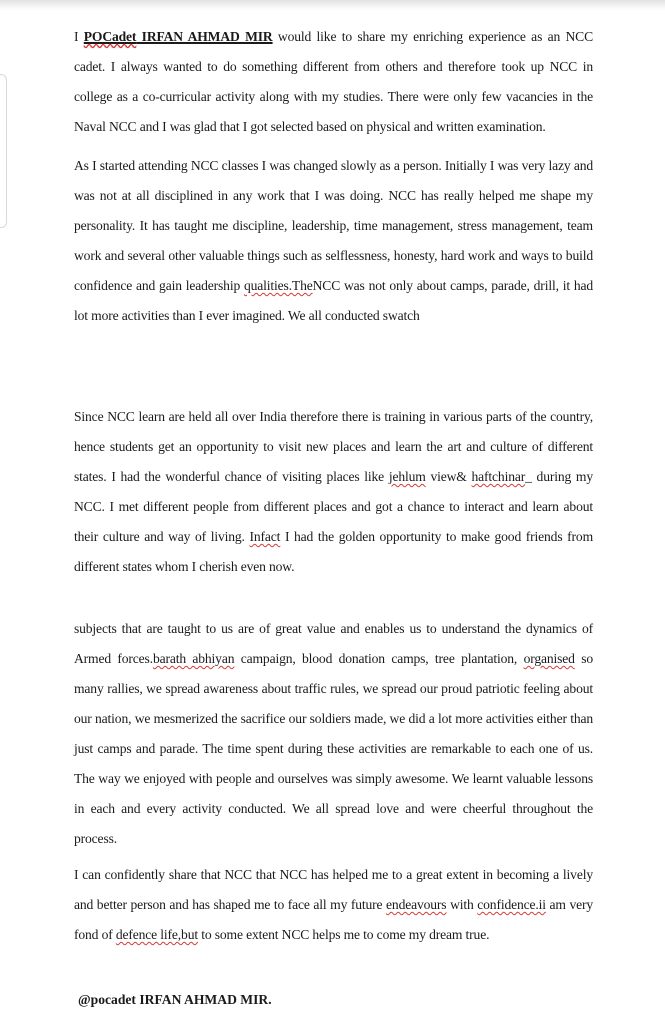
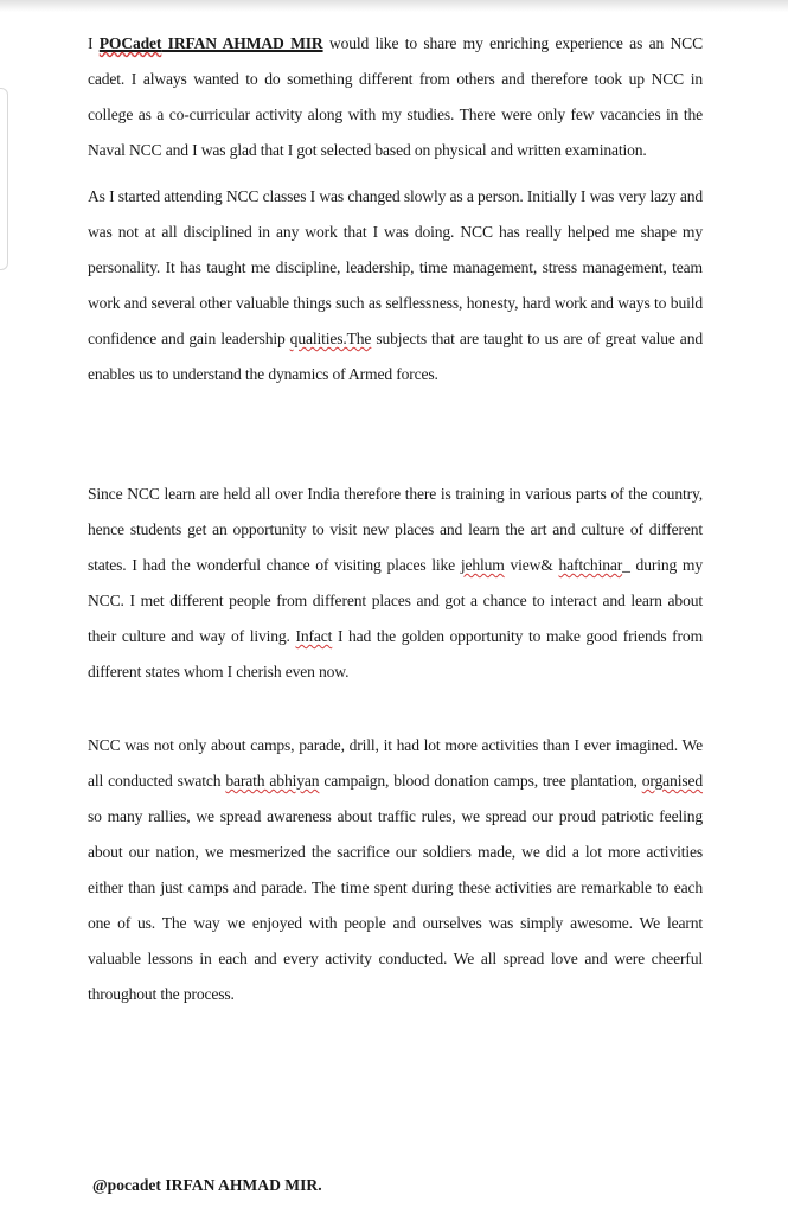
  I POCadet IRFAN AHMAD MIR would like to share my enriching experience as an NCC cadet. I always wanted to do something different from others and therefore took up NCC in college as a co-curricular activity along with my studies. There were only few vacancies in the Naval NCC and I was glad that I got selected based on physical and written examination.
- As I started attending NCC classes I was changed slowly as a person. Initially I was very lazy and was not at all disciplined in any work that I was doing. NCC has really helped me shape my personality. It has taught me discipline, leadership, time management, stress management, team work and several other valuable things such as selflessness, honesty, hard work and ways to build confidence and gain leadership qualities.TheNCC was not only about camps, parade, drill, it had lot more activities than I ever imagined. We all conducted swatch
+ As I started attending NCC classes I was changed slowly as a person. Initially I was very lazy and was not at all disciplined in any work that I was doing. NCC has really helped me shape my personality. It has taught me discipline, leadership, time management, stress management, team work and several other valuable things such as selflessness, honesty, hard work and ways to build confidence and gain leadership qualities.The subjects that are taught to us are of great value and enables us to understand the dynamics of Armed forces.
  Since NCC learn are held all over India therefore there is training in various parts of the country, hence students get an opportunity to visit new places and learn the art and culture of different states. I had the wonderful chance of visiting places like jehlum view& haftchinar_ during my NCC. I met different people from different places and got a chance to interact and learn about their culture and way of living. Infact I had the golden opportunity to make good friends from different states whom I cherish even now.
- subjects that are taught to us are of great value and enables us to understand the dynamics of Armed forces.barath abhiyan campaign, blood donation camps, tree plantation, organised so many rallies, we spread awareness about traffic rules, we spread our proud patriotic feeling about our nation, we mesmerized the sacrifice our soldiers made, we did a lot more activities either than just camps and parade. The time spent during these activities are remarkable to each one of us. The way we enjoyed with people and ourselves was simply awesome. We learnt valuable lessons in each and every activity conducted. We all spread love and were cheerful throughout the process.
+ NCC was not only about camps, parade, drill, it had lot more activities than I ever imagined. We all conducted swatch barath abhiyan campaign, blood donation camps, tree plantation, organised so many rallies, we spread awareness about traffic rules, we spread our proud patriotic feeling about our nation, we mesmerized the sacrifice our soldiers made, we did a lot more activities either than just camps and parade. The time spent during these activities are remarkable to each one of us. The way we enjoyed with people and ourselves was simply awesome. We learnt valuable lessons in each and every activity conducted. We all spread love and were cheerful throughout the process.
- I can confidently share that NCC that NCC has helped me to a great extent in becoming a lively and better person and has shaped me to face all my future endeavours with confidence.ii am very fond of defence life,but to some extent NCC helps me to come my dream true.
  @pocadet IRFAN AHMAD MIR.
